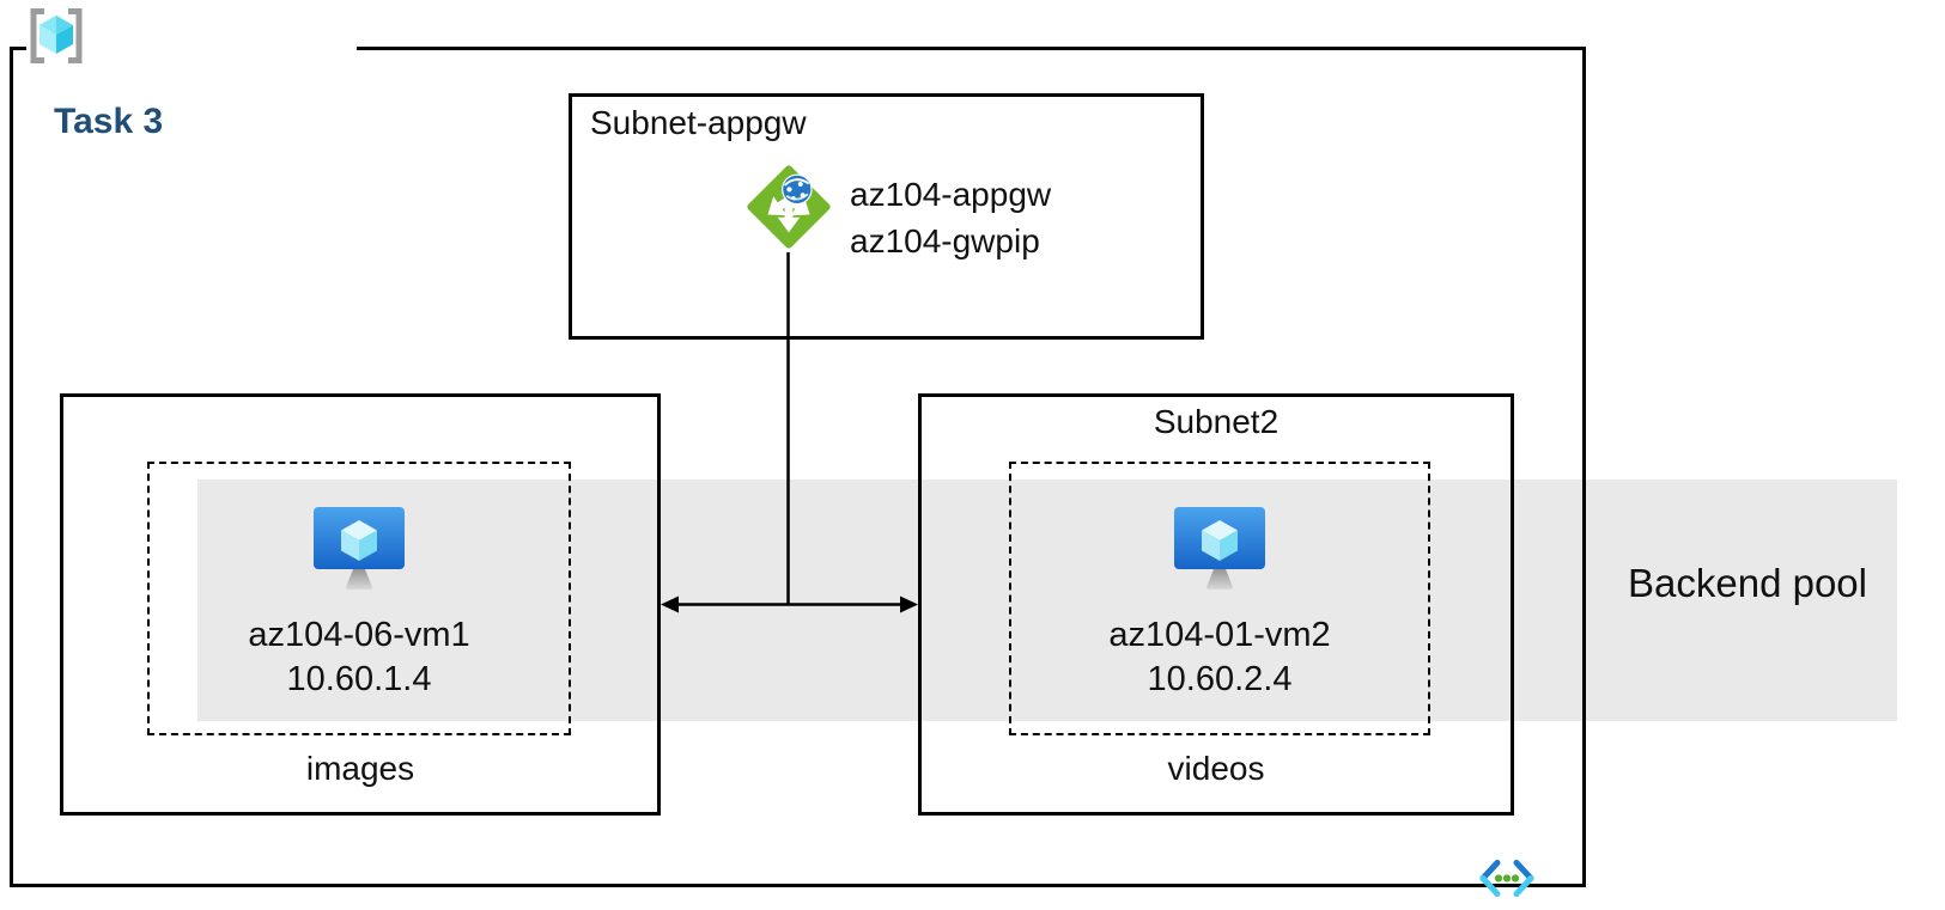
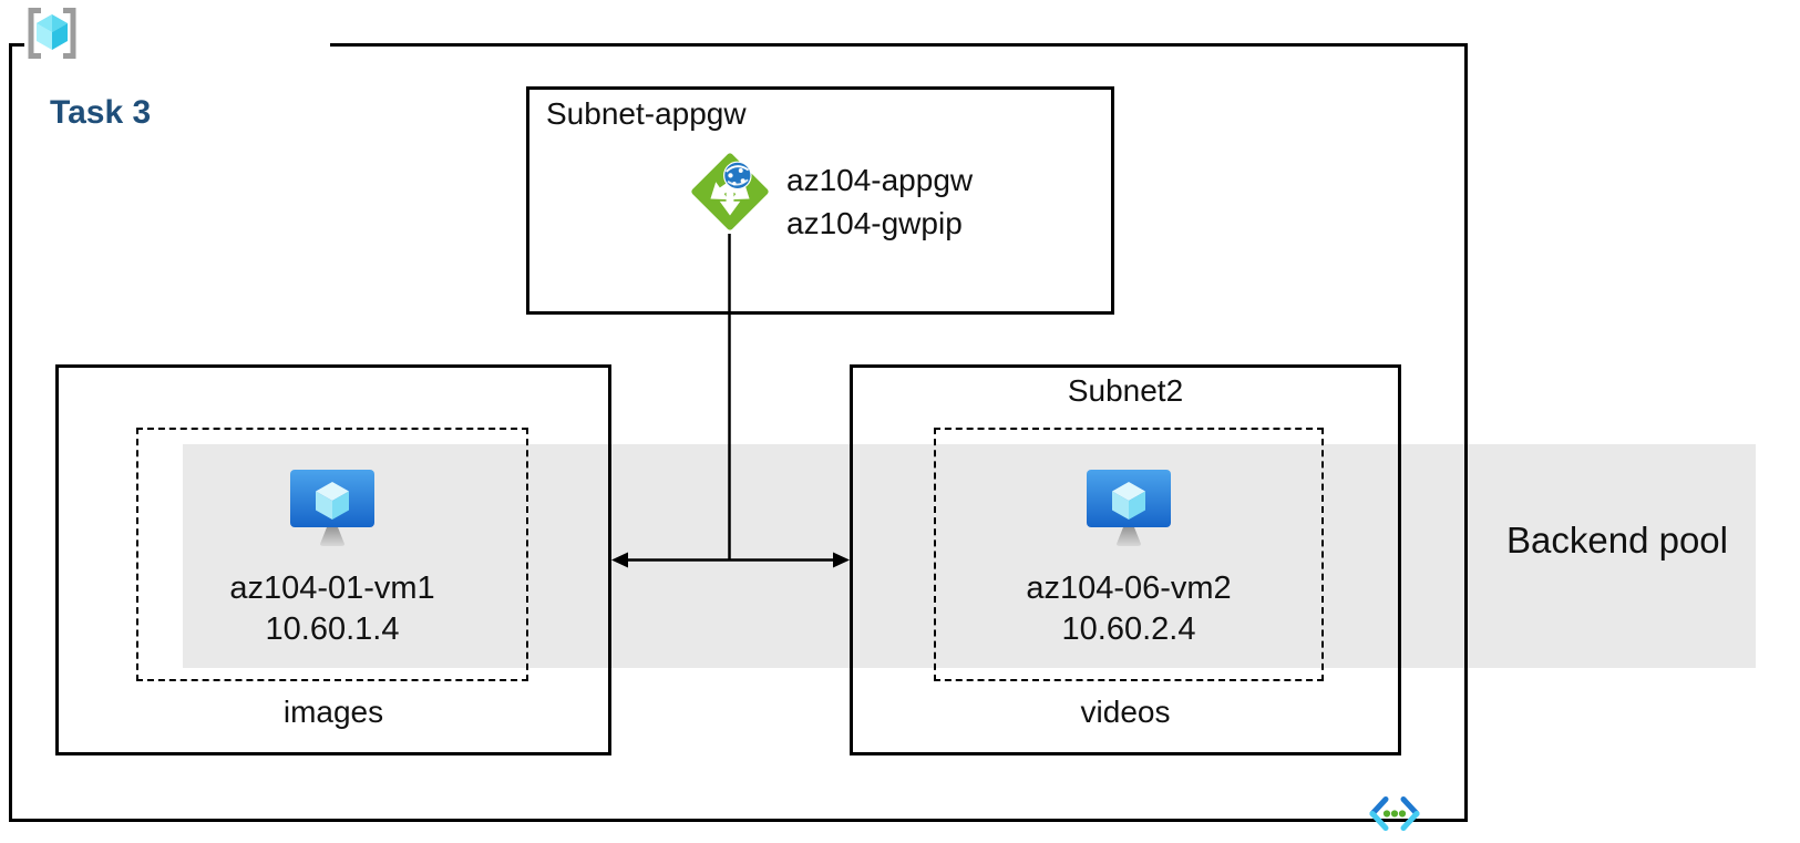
  Task 3
  Subnet-appgw
  az104-appgw
  az104-gwpip
- az104-06-vm1
+ az104-01-vm1
  10.60.1.4
  images
  Subnet2
- az104-01-vm2
+ az104-06-vm2
  10.60.2.4
  videos
  Backend pool
